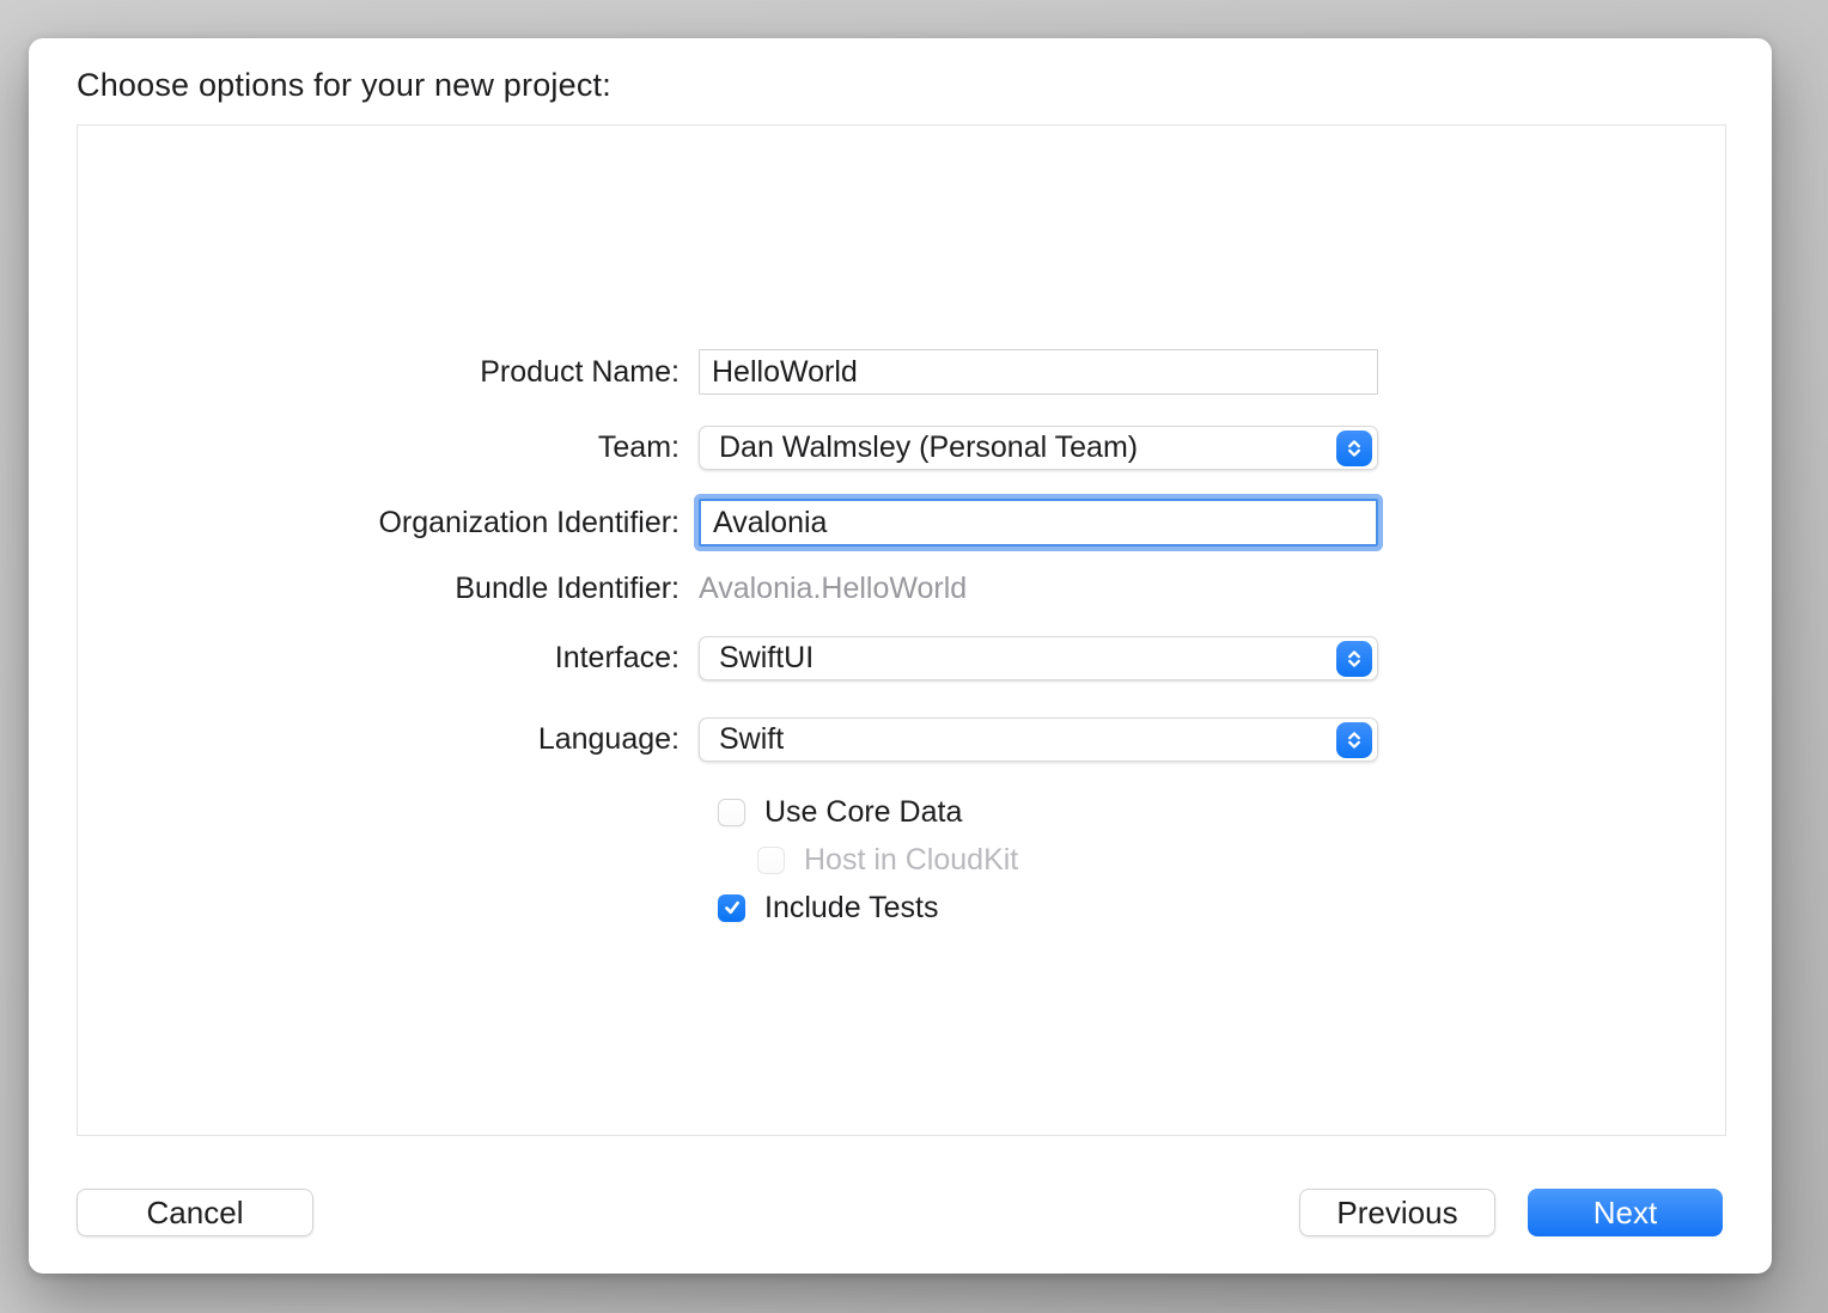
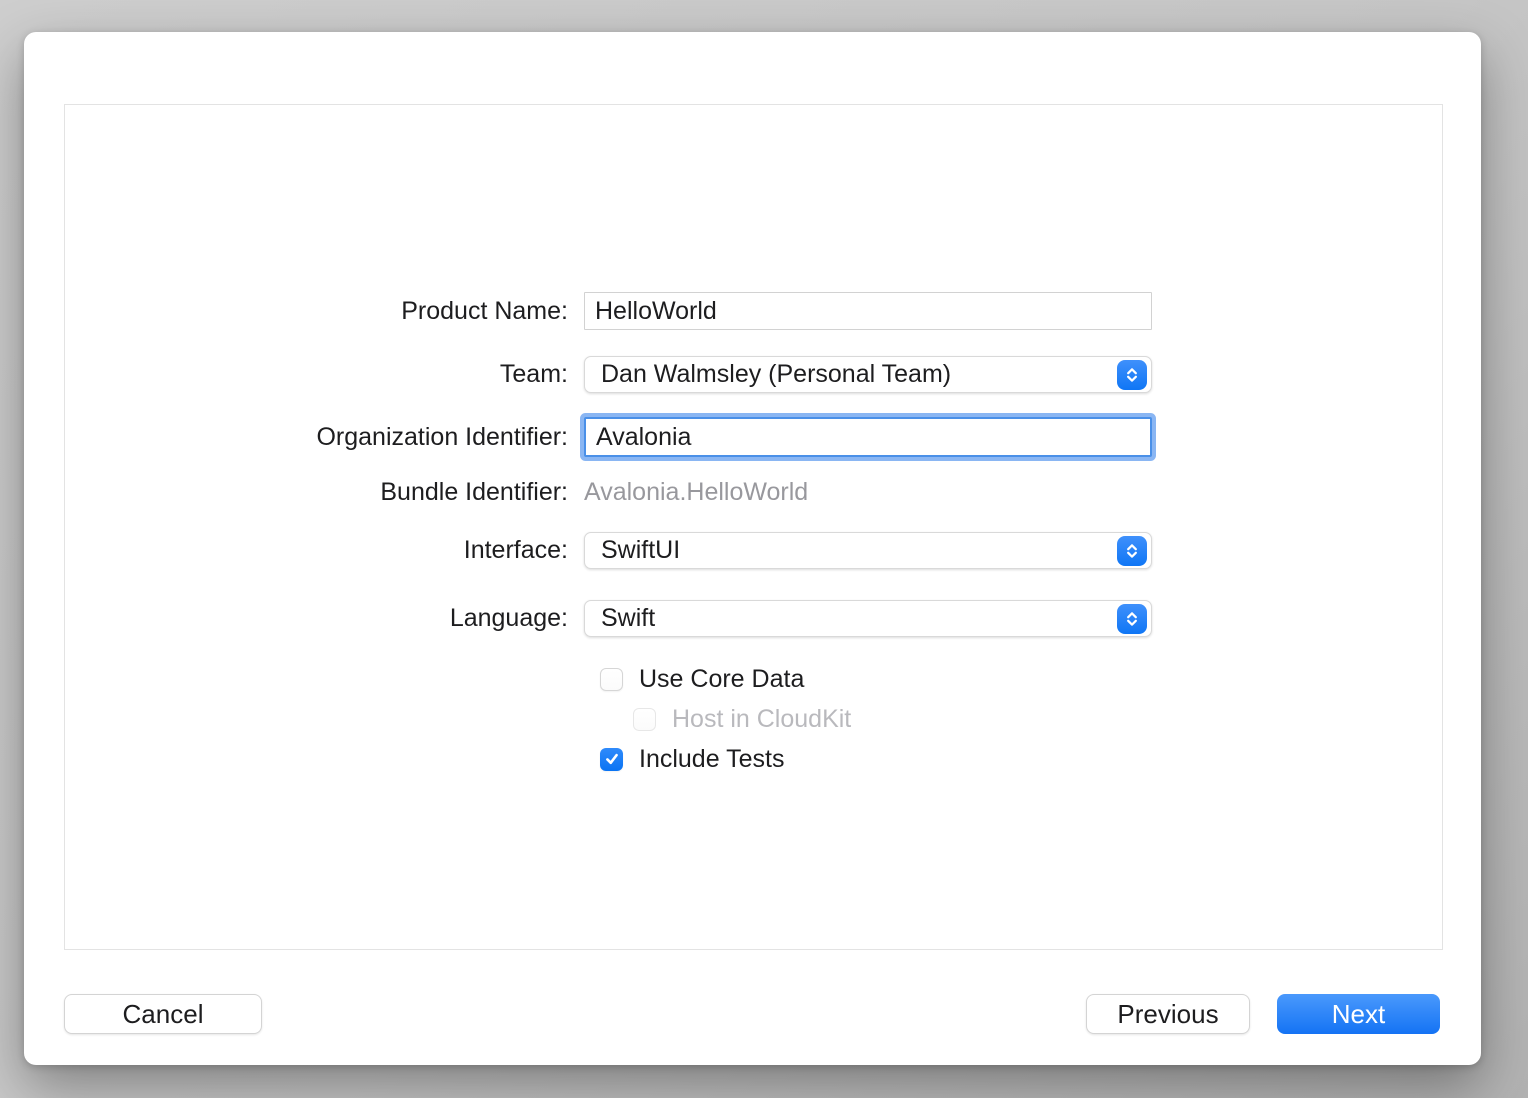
- Choose options for your new project:
  Product Name:
  HelloWorld
  Team:
  Dan Walmsley (Personal Team)
  Organization Identifier:
  Avalonia
  Bundle Identifier:
  Avalonia.HelloWorld
  Interface:
  SwiftUI
  Language:
  Swift
  Use Core Data
  Host in CloudKit
  Include Tests
  Cancel
  Previous
  Next
